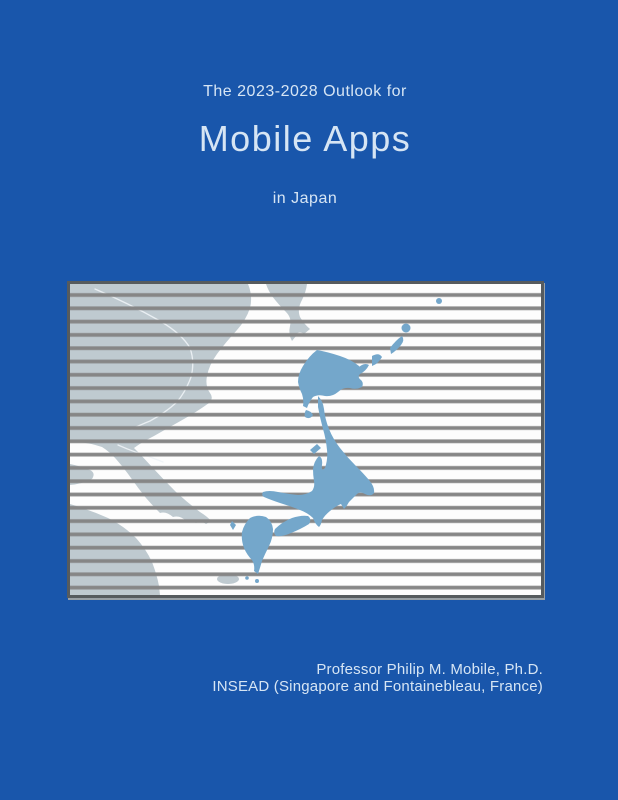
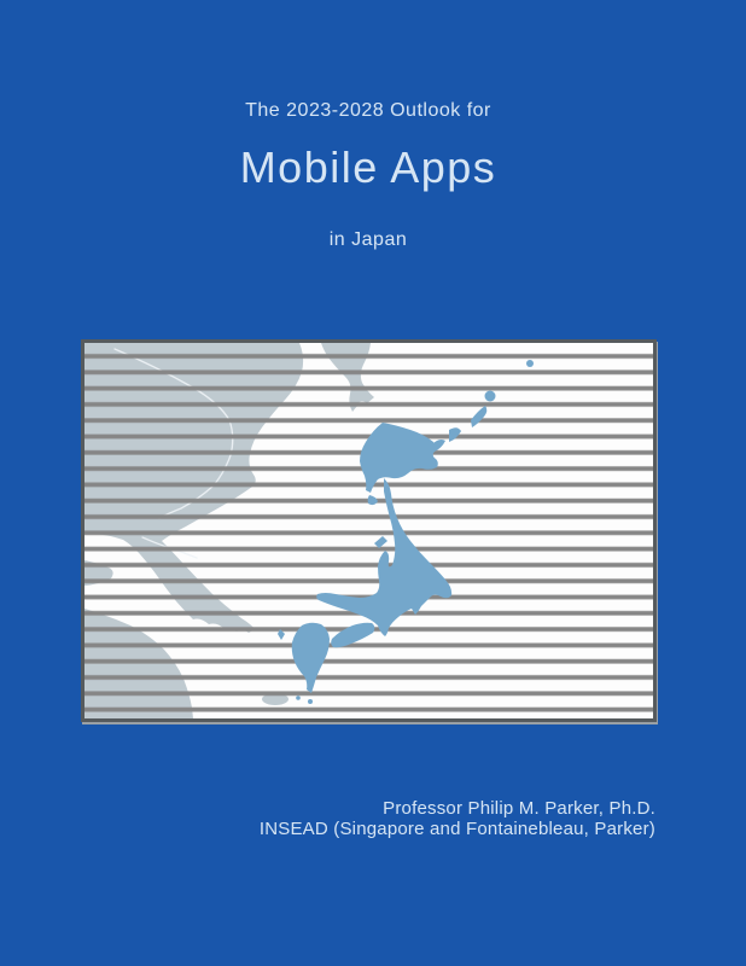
  The 2023-2028 Outlook for
  Mobile Apps
  in Japan
- Professor Philip M. Mobile, Ph.D.
+ Professor Philip M. Parker, Ph.D.
- INSEAD (Singapore and Fontainebleau, France)
+ INSEAD (Singapore and Fontainebleau, Parker)
